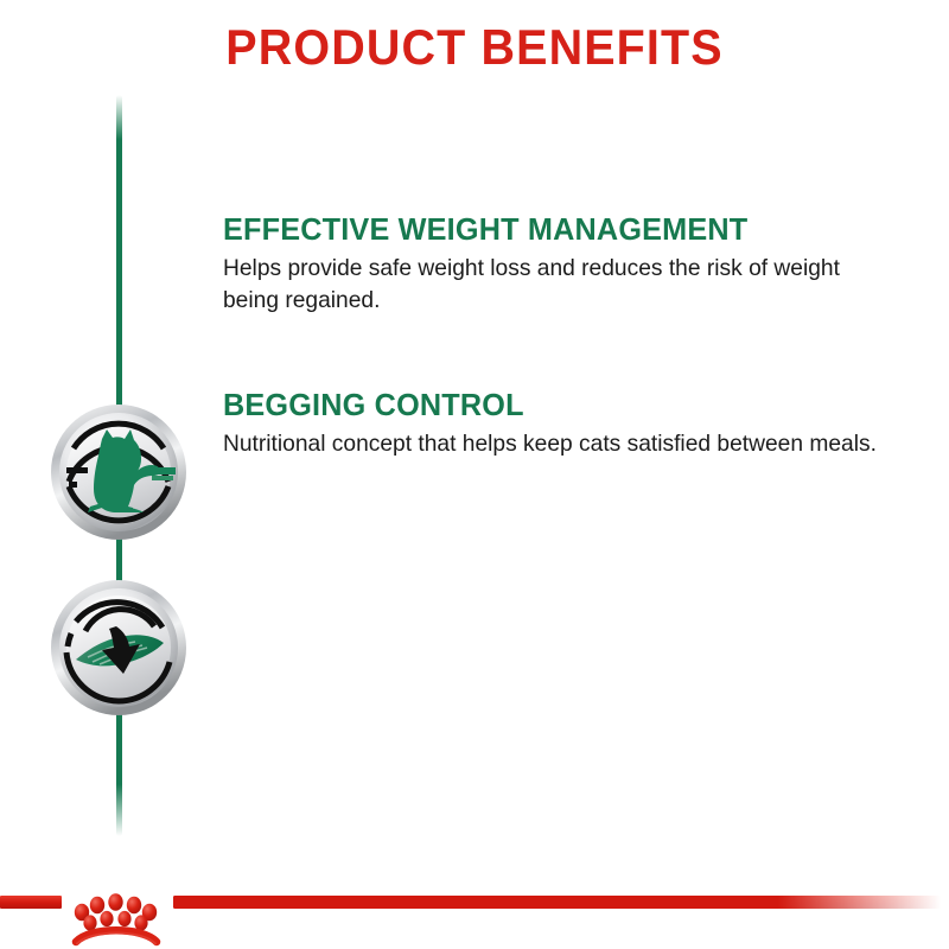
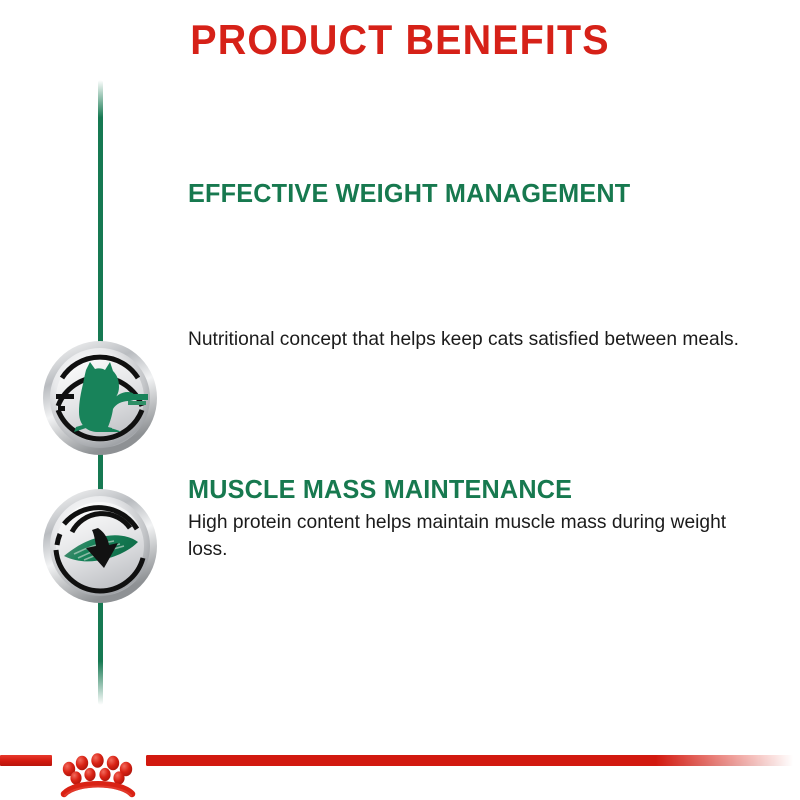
  PRODUCT BENEFITS
  EFFECTIVE WEIGHT MANAGEMENT
- Helps provide safe weight loss and reduces the risk of weight being regained.
- BEGGING CONTROL
  Nutritional concept that helps keep cats satisfied between meals.
+ MUSCLE MASS MAINTENANCE
+ High protein content helps maintain muscle mass during weight loss.
